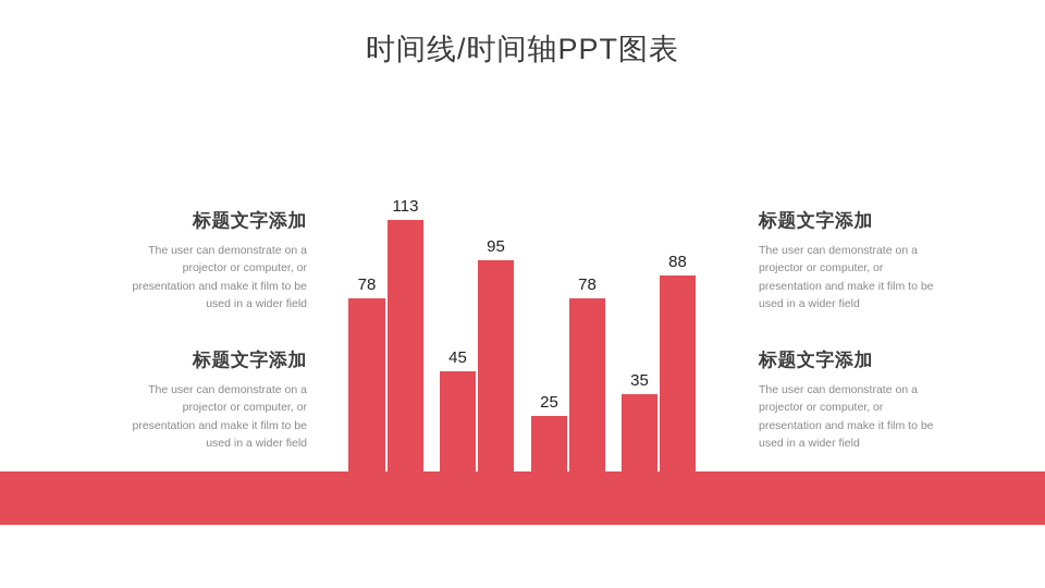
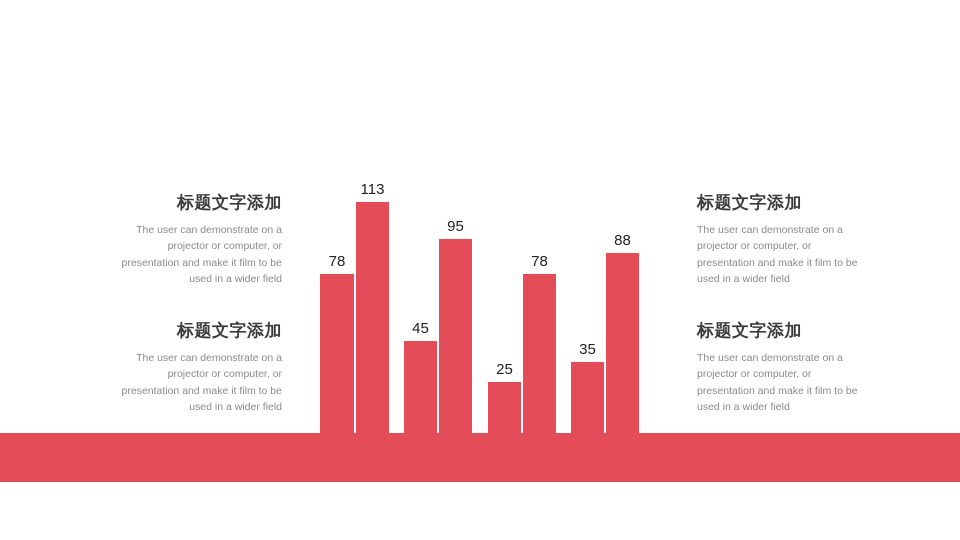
- 时间线/时间轴PPT图表
  标题文字添加
  The user can demonstrate on a projector or computer, or presentation and make it film to be used in a wider field
  标题文字添加
  The user can demonstrate on a projector or computer, or presentation and make it film to be used in a wider field
  标题文字添加
  The user can demonstrate on a projector or computer, or presentation and make it film to be used in a wider field
  标题文字添加
  The user can demonstrate on a projector or computer, or presentation and make it film to be used in a wider field
  78
  113
  45
  95
  25
  78
  35
  88
